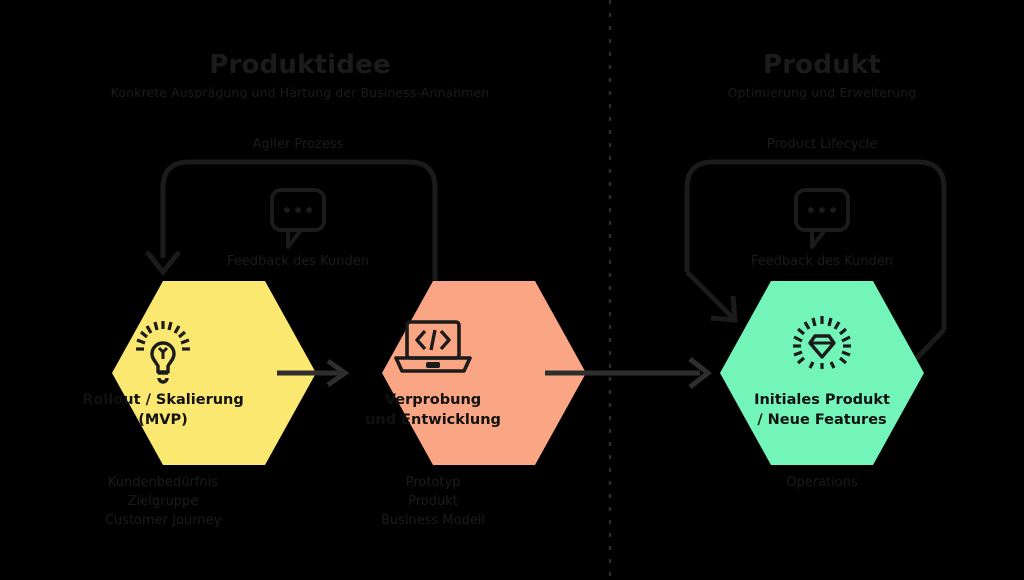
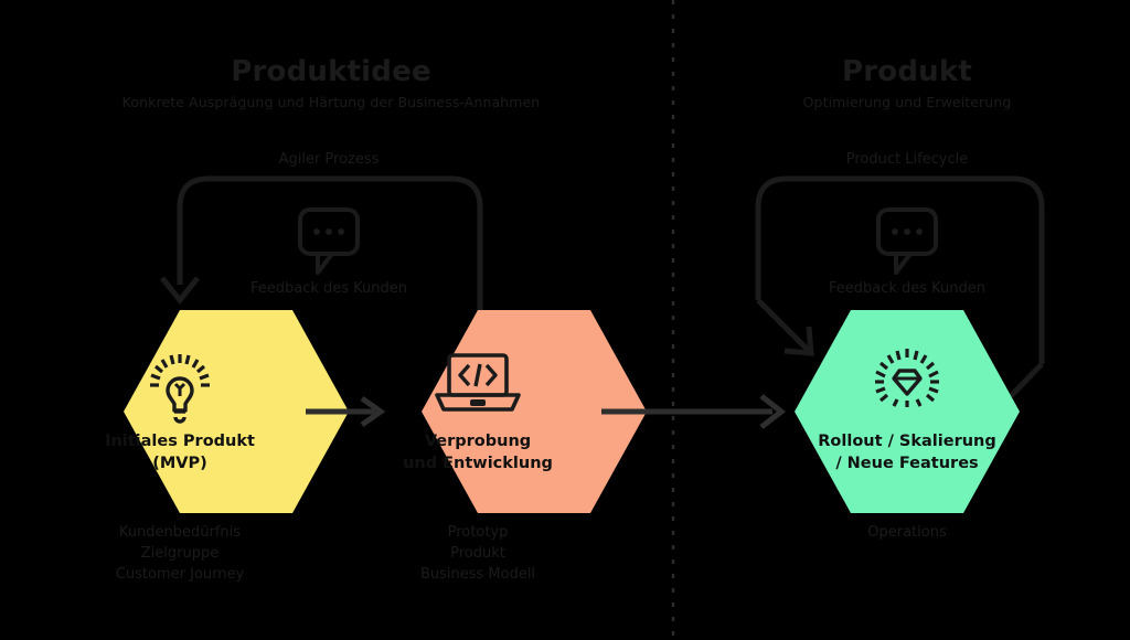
  Produktidee
  Konkrete Ausprägung und Härtung der Business-Annahmen
  Produkt
  Optimierung und Erweiterung
  Agiler Prozess
  Product Lifecycle
  Feedback des Kunden
  Feedback des Kunden
- Rollout / Skalierung
+ Initiales Produkt
  (MVP)
  Kundenbedürfnis
  Zielgruppe
  Customer Journey
  Verprobung
  und Entwicklung
  Prototyp
  Produkt
  Business Modell
- Initiales Produkt
+ Rollout / Skalierung
  / Neue Features
  Operations
